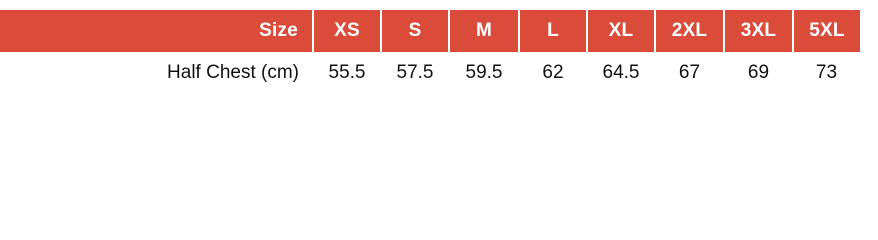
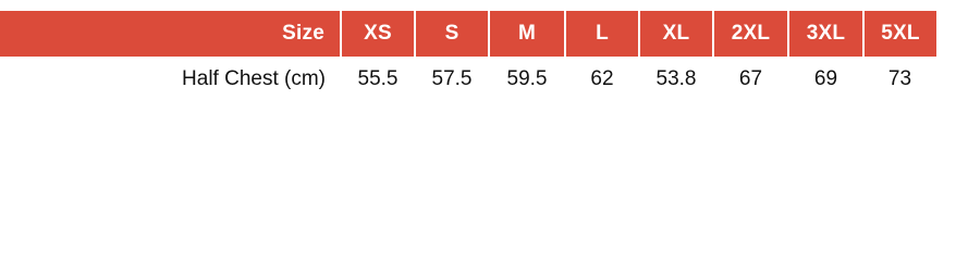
  Size	XS	S	M	L	XL	2XL	3XL	5XL
- Half Chest (cm)	55.5	57.5	59.5	62	64.5	67	69	73
+ Half Chest (cm)	55.5	57.5	59.5	62	53.8	67	69	73
